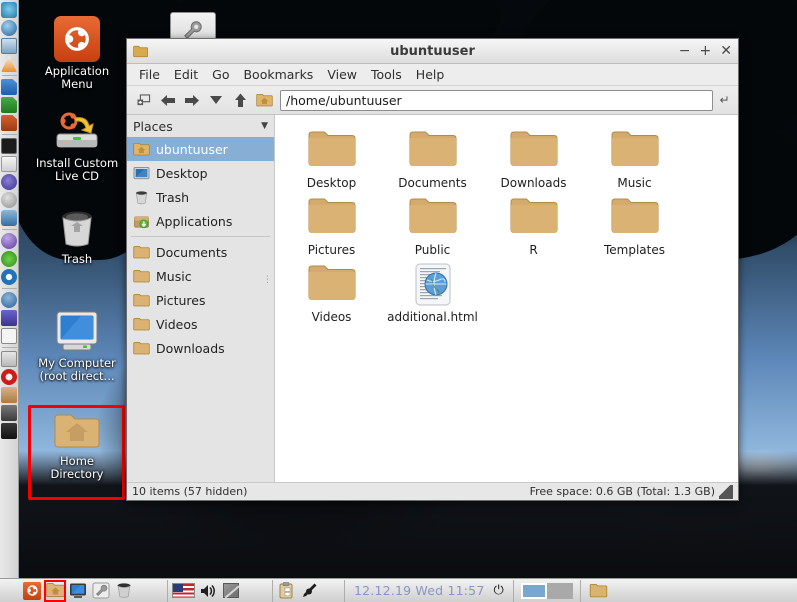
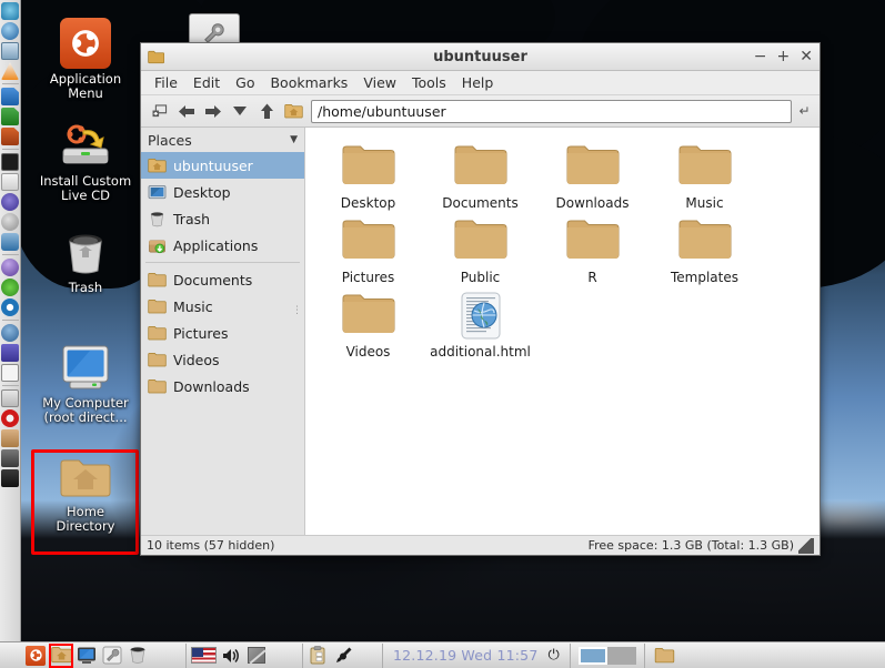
  Application
  Menu
  Install Custom
  Live CD
  Trash
  My Computer
  (root direct...
  Home
  Directory
  ubuntuuser
  −
  +
  ✕
  File
  Edit
  Go
  Bookmarks
  View
  Tools
  Help
  /home/ubuntuuser
  ↵
  Places
  ▼
  ubuntuuser
  Desktop
  Trash
  Applications
  Documents
  Music
  Pictures
  Videos
  Downloads
  ⋮
  Desktop
  Documents
  Downloads
  Music
  Pictures
  Public
  R
  Templates
  Videos
  additional.html
  10 items (57 hidden)
- Free space: 0.6 GB (Total: 1.3 GB)
+ Free space: 1.3 GB (Total: 1.3 GB)
  12.12.19 Wed 11:57
  ⏻
